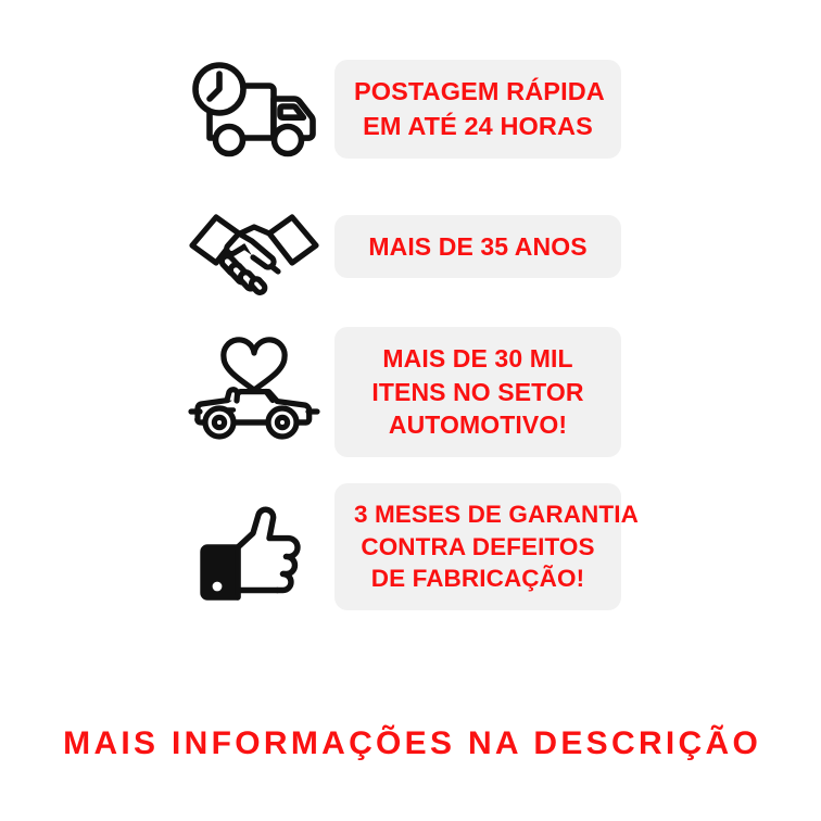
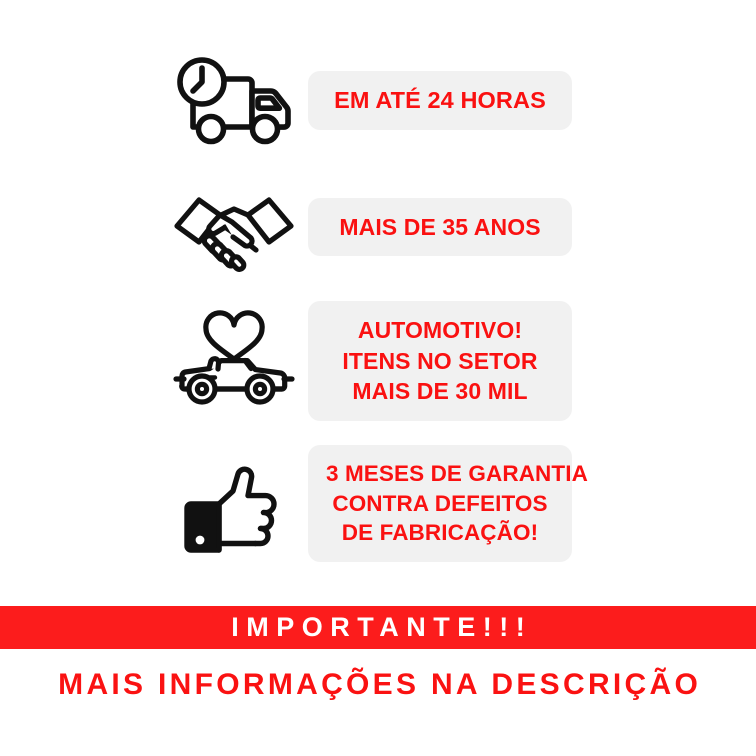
- POSTAGEM RÁPIDA
  EM ATÉ 24 HORAS
  MAIS DE 35 ANOS
- MAIS DE 30 MIL
+ AUTOMOTIVO!
  ITENS NO SETOR
- AUTOMOTIVO!
+ MAIS DE 30 MIL
  3 MESES DE GARANTIA
  CONTRA DEFEITOS
  DE FABRICAÇÃO!
+ IMPORTANTE!!!
  MAIS INFORMAÇÕES NA DESCRIÇÃO
